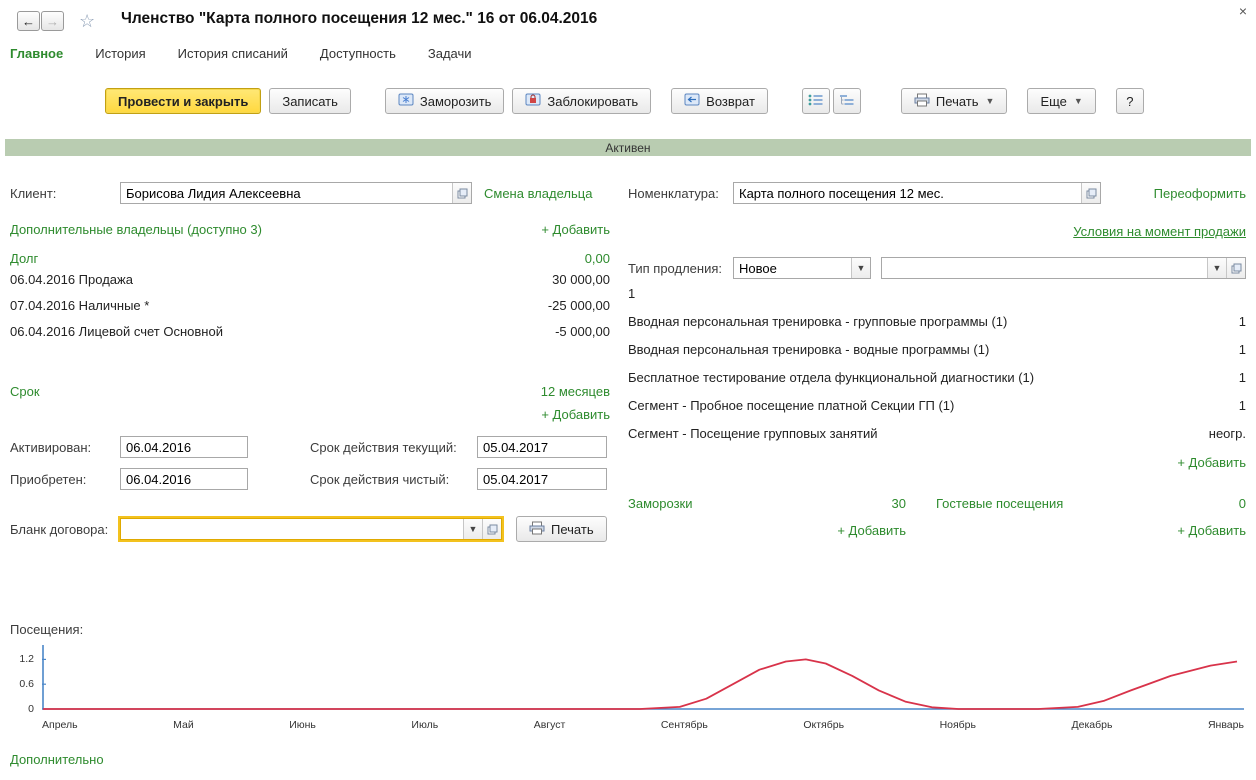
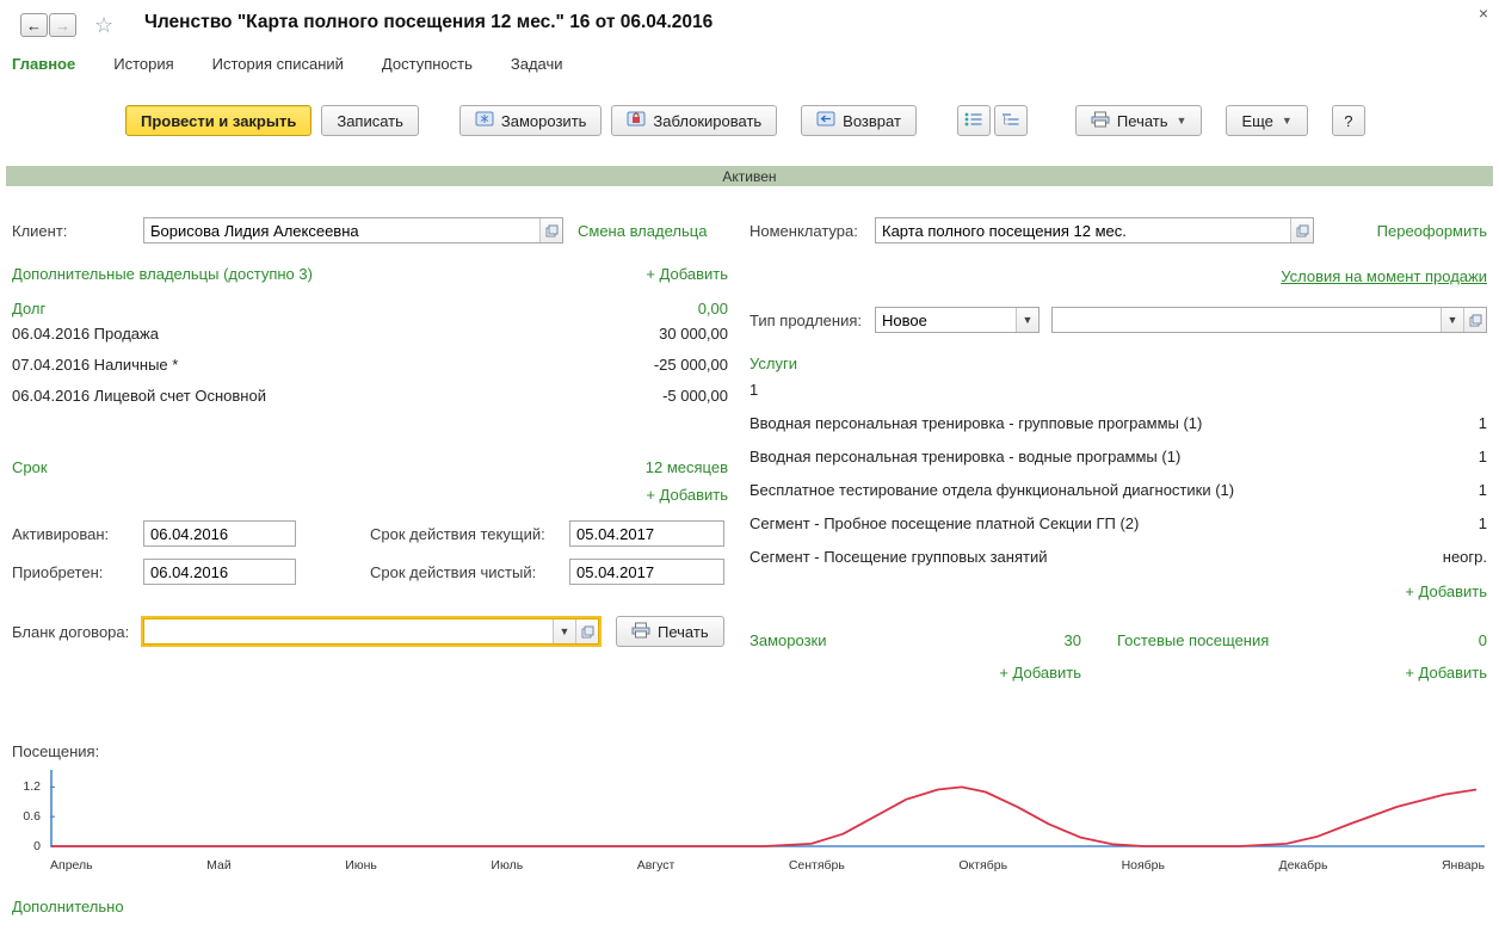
  ←
  →
  ☆
  Членство "Карта полного посещения 12 мес." 16 от 06.04.2016
  ×
  Главное
  История
  История списаний
  Доступность
  Задачи
  Провести и закрыть
  Записать
  Заморозить
  Заблокировать
  Возврат
  Печать
  ▼
  Еще
  ▼
  ?
  Активен
  Клиент:
  Борисова Лидия Алексеевна
  Смена владельца
  Дополнительные владельцы (доступно 3)
  + Добавить
  Долг
  0,00
  06.04.2016 Продажа
  30 000,00
  07.04.2016 Наличные *
  -25 000,00
  06.04.2016 Лицевой счет Основной
  -5 000,00
  Срок
  12 месяцев
  + Добавить
  Активирован:
  06.04.2016
  Срок действия текущий:
  05.04.2017
  Приобретен:
  06.04.2016
  Срок действия чистый:
  05.04.2017
  Бланк договора:
  ▼
  Печать
  Номенклатура:
  Карта полного посещения 12 мес.
  Переоформить
  Условия на момент продажи
  Тип продления:
  Новое
  ▼
  ▼
+ Услуги
  1
  Вводная персональная тренировка - групповые программы (1)
  1
  Вводная персональная тренировка - водные программы (1)
  1
  Бесплатное тестирование отдела функциональной диагностики (1)
  1
- Сегмент - Пробное посещение платной Секции ГП (1)
+ Сегмент - Пробное посещение платной Секции ГП (2)
  1
  Сегмент - Посещение групповых занятий
  неогр.
  + Добавить
  Заморозки
  30
  Гостевые посещения
  0
  + Добавить
  + Добавить
  Посещения:
  1.2
  0.6
  0
  Апрель
  Май
  Июнь
  Июль
  Август
  Сентябрь
  Октябрь
  Ноябрь
  Декабрь
  Январь
  Дополнительно
